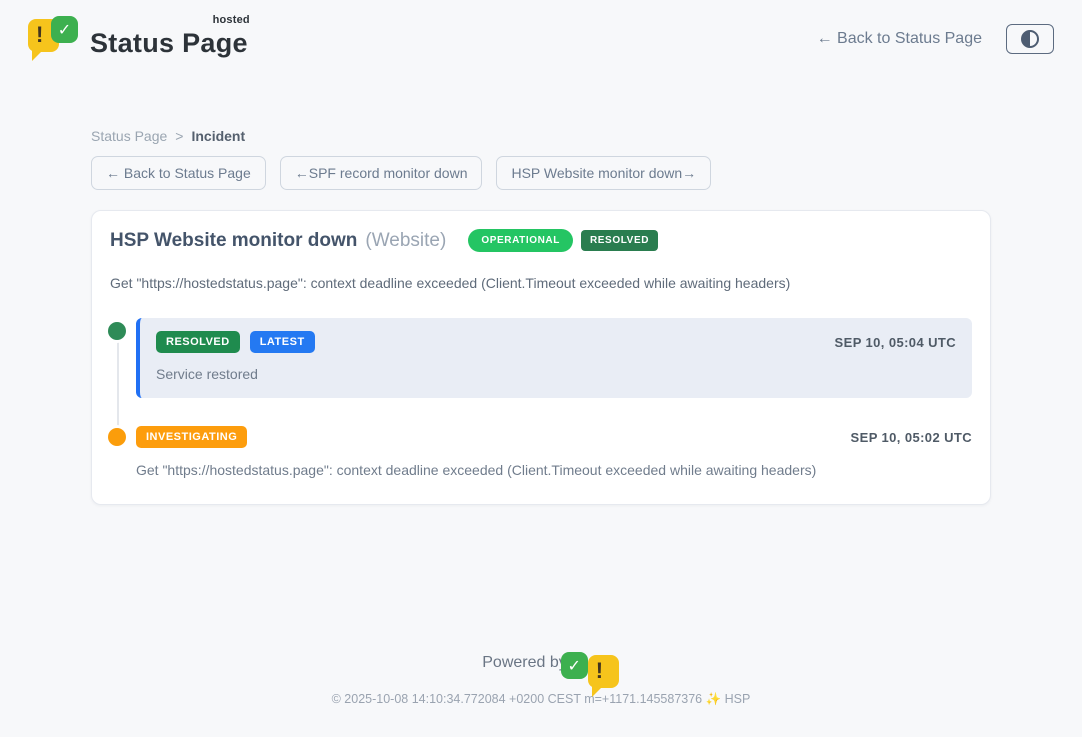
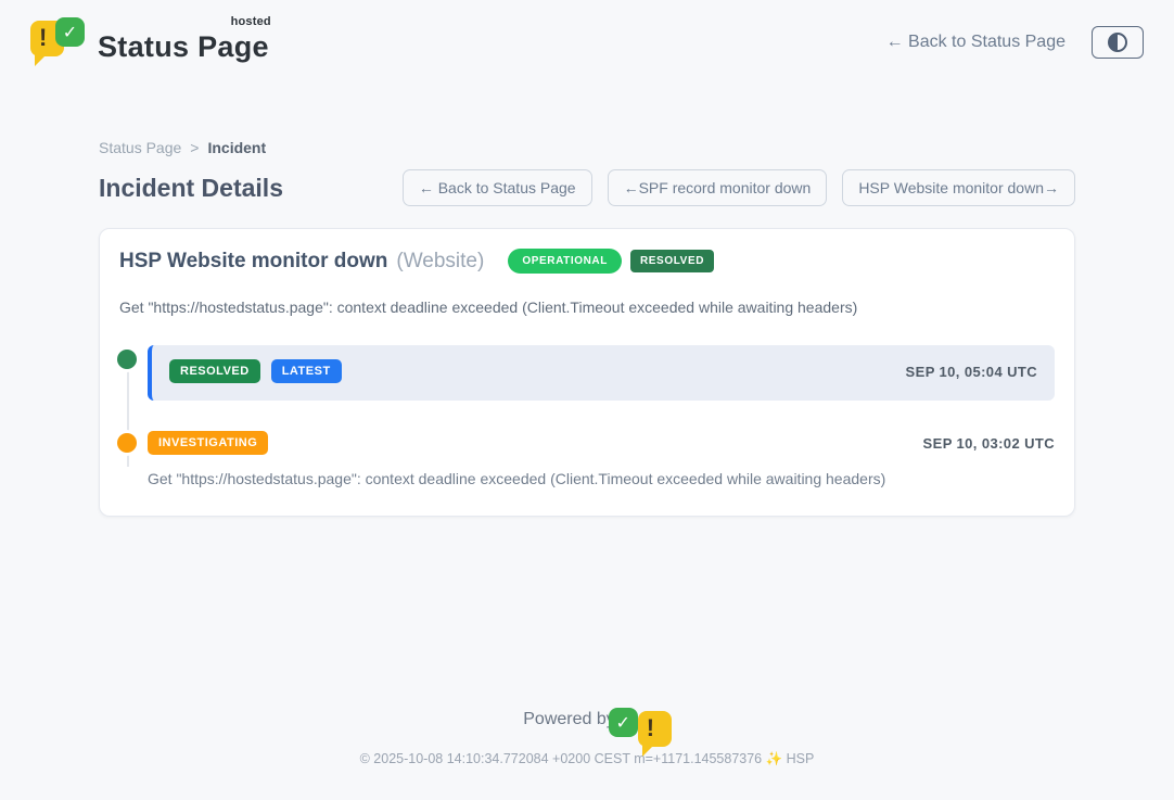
  !
  ✓
  Status Page
  hosted
  ← Back to Status Page
  Status Page
  >
  Incident
+ Incident Details
  ← Back to Status Page
  ←SPF record monitor down
  HSP Website monitor down→
  HSP Website monitor down
  (Website)
  OPERATIONAL
  RESOLVED
  Get "https://hostedstatus.page": context deadline exceeded (Client.Timeout exceeded while awaiting headers)
  RESOLVED
  LATEST
  SEP 10, 05:04 UTC
- Service restored
  INVESTIGATING
- SEP 10, 05:02 UTC
+ SEP 10, 03:02 UTC
  Get "https://hostedstatus.page": context deadline exceeded (Client.Timeout exceeded while awaiting headers)
  Powered b
  !
  ✓
  © 2025-10-08 14:10:34.772084 +0200 CEST m=+1171.145587376 ✨ HSP
